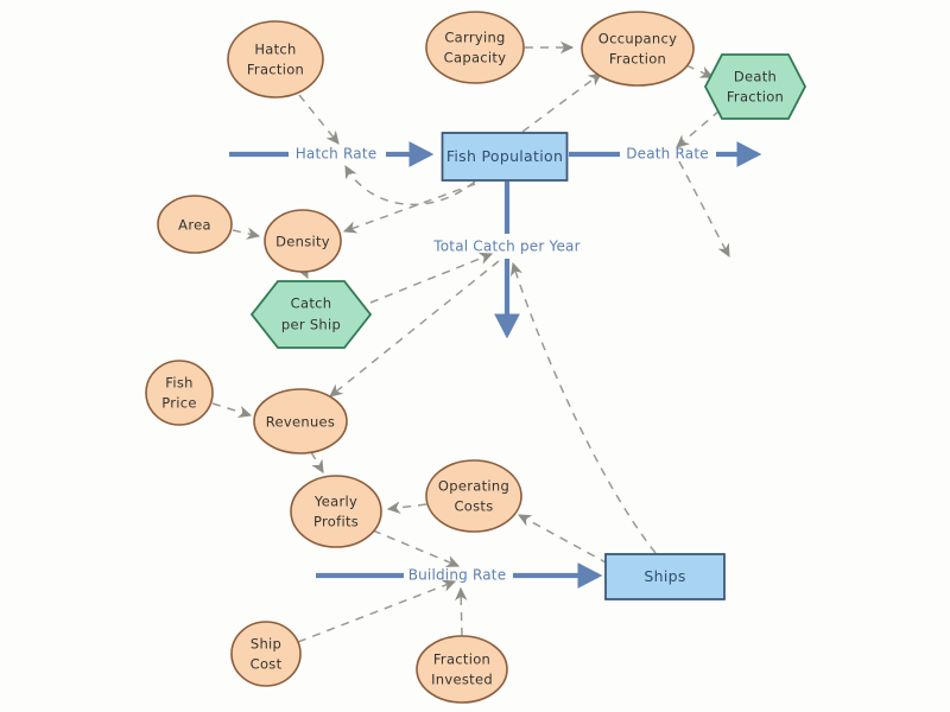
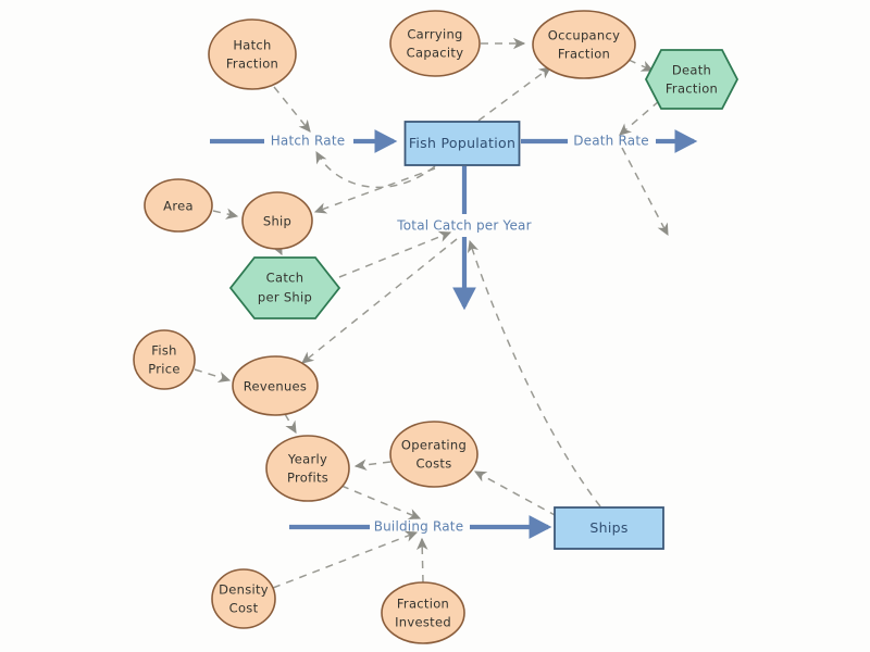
  Hatch Rate
  Death Rate
  Total Catch per Year
  Building Rate
  Fish Population
  Ships
  Death
  Fraction
  Catch
  per Ship
  Hatch
  Fraction
  Carrying
  Capacity
  Occupancy
  Fraction
  Area
- Density
+ Ship
  Fish
  Price
  Revenues
  Yearly
  Profits
  Operating
  Costs
- Ship
+ Density
  Cost
  Fraction
  Invested
